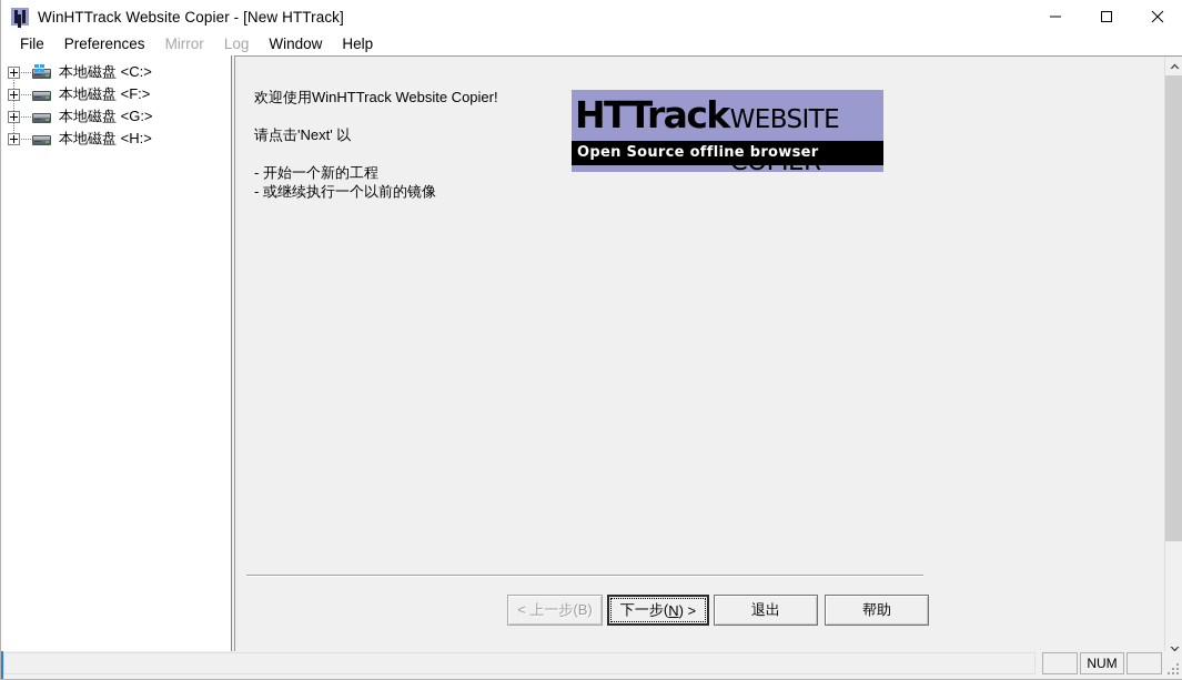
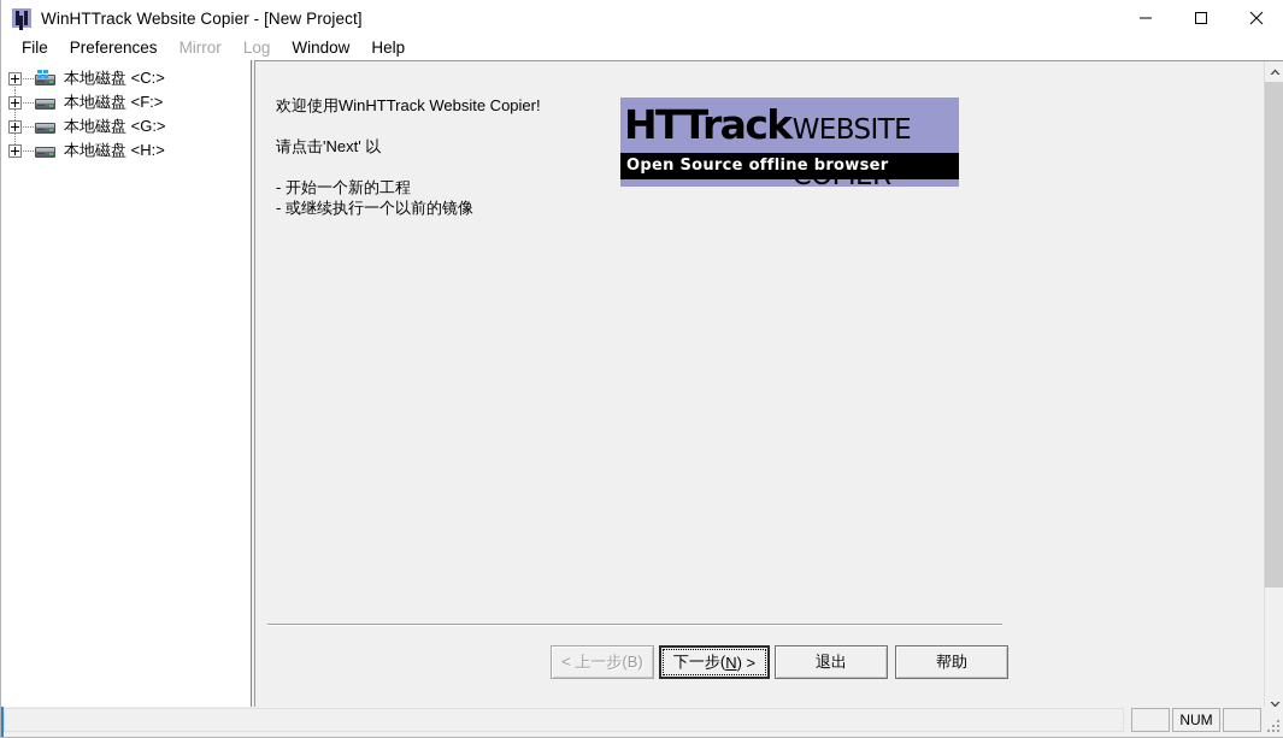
- WinHTTrack Website Copier - [New HTTrack]
+ WinHTTrack Website Copier - [New Project]
  File
  Preferences
  Mirror
  Log
  Window
  Help
  本地磁盘 <C:>
  本地磁盘 <F:>
  本地磁盘 <G:>
  本地磁盘 <H:>
  欢迎使用WinHTTrack Website Copier!
  请点击'Next' 以
  - 开始一个新的工程
  - 或继续执行一个以前的镜像
  HTTrack
  Open Source offline browser
  < 上一步(B)
  下一步(
  N
  ) >
  退出
  帮助
  NUM
